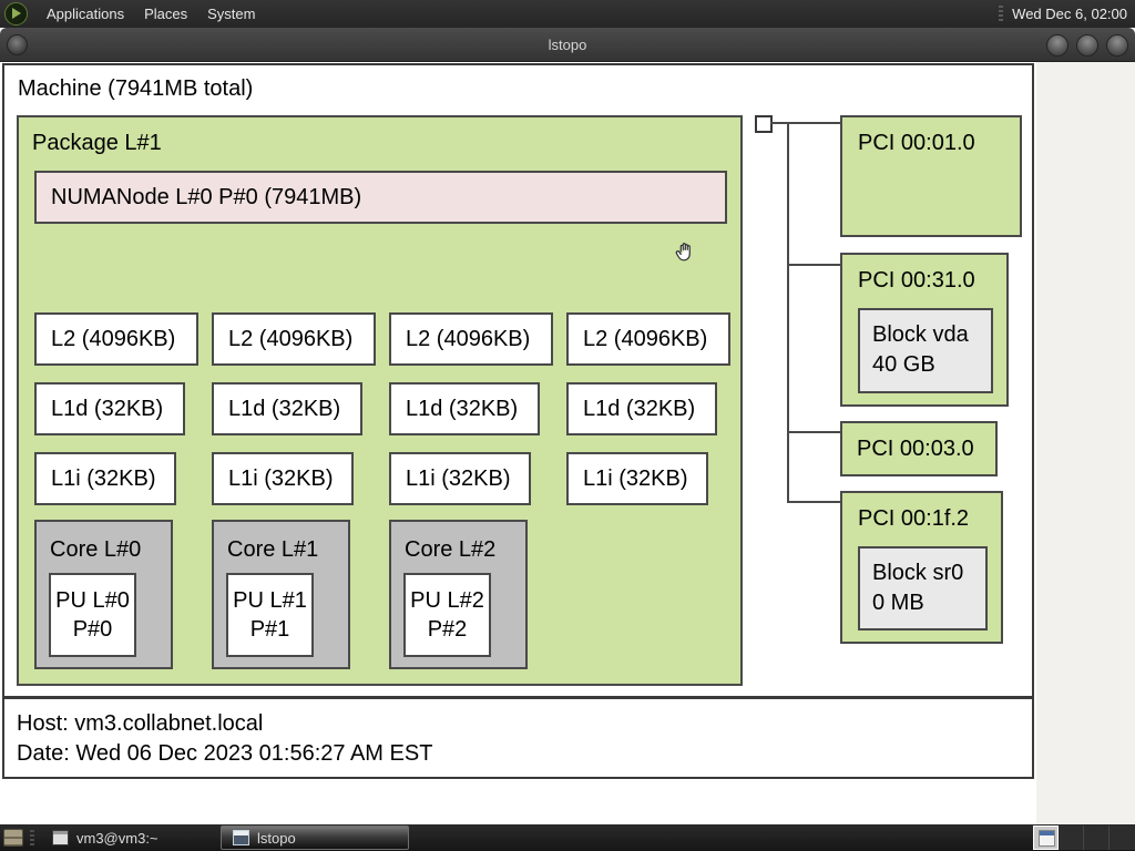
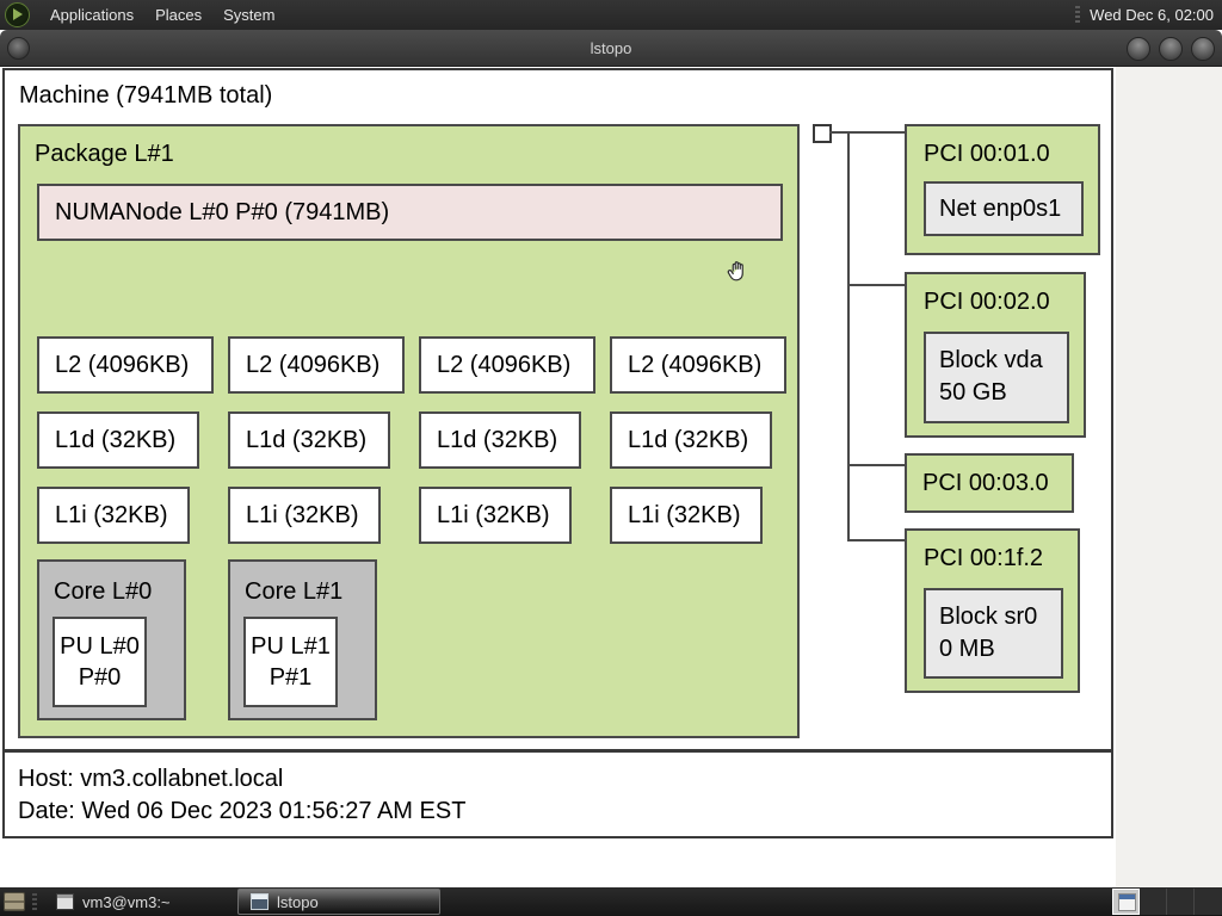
  Applications
  Places
  System
  Wed Dec 6, 02:00
  lstopo
  Machine (7941MB total)
  Package L#1
  NUMANode L#0 P#0 (7941MB)
  L2 (4096KB)
  L2 (4096KB)
  L2 (4096KB)
  L2 (4096KB)
  L1d (32KB)
  L1d (32KB)
  L1d (32KB)
  L1d (32KB)
  L1i (32KB)
  L1i (32KB)
  L1i (32KB)
  L1i (32KB)
  Core L#0
  PU L#0
  P#0
  Core L#1
  PU L#1
  P#1
- Core L#2
- PU L#2
- P#2
  PCI 00:01.0
+ Net enp0s1
- PCI 00:31.0
+ PCI 00:02.0
  Block vda
- 40 GB
+ 50 GB
  PCI 00:03.0
  PCI 00:1f.2
  Block sr0
  0 MB
  Host: vm3.collabnet.local
  Date: Wed 06 Dec 2023 01:56:27 AM EST
  vm3@vm3:~
  lstopo
